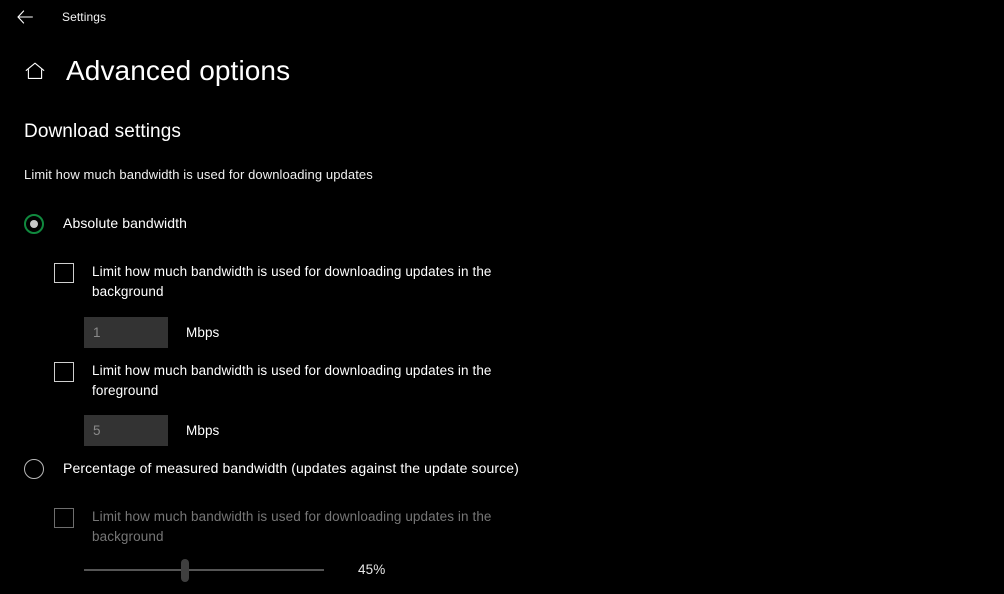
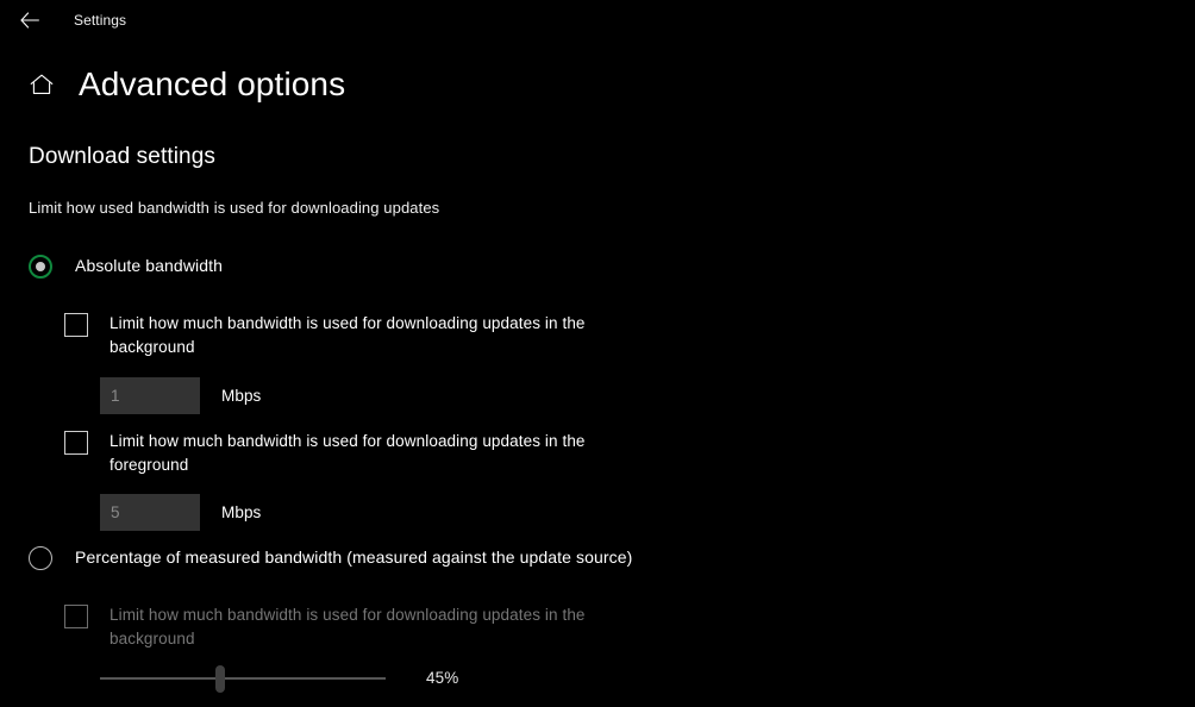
  Settings
  Advanced options
  Download settings
- Limit how much bandwidth is used for downloading updates
+ Limit how used bandwidth is used for downloading updates
  Absolute bandwidth
  Limit how much bandwidth is used for downloading updates in the background
  1
  Mbps
  Limit how much bandwidth is used for downloading updates in the foreground
  5
  Mbps
- Percentage of measured bandwidth (updates against the update source)
+ Percentage of measured bandwidth (measured against the update source)
  Limit how much bandwidth is used for downloading updates in the background
  45%
